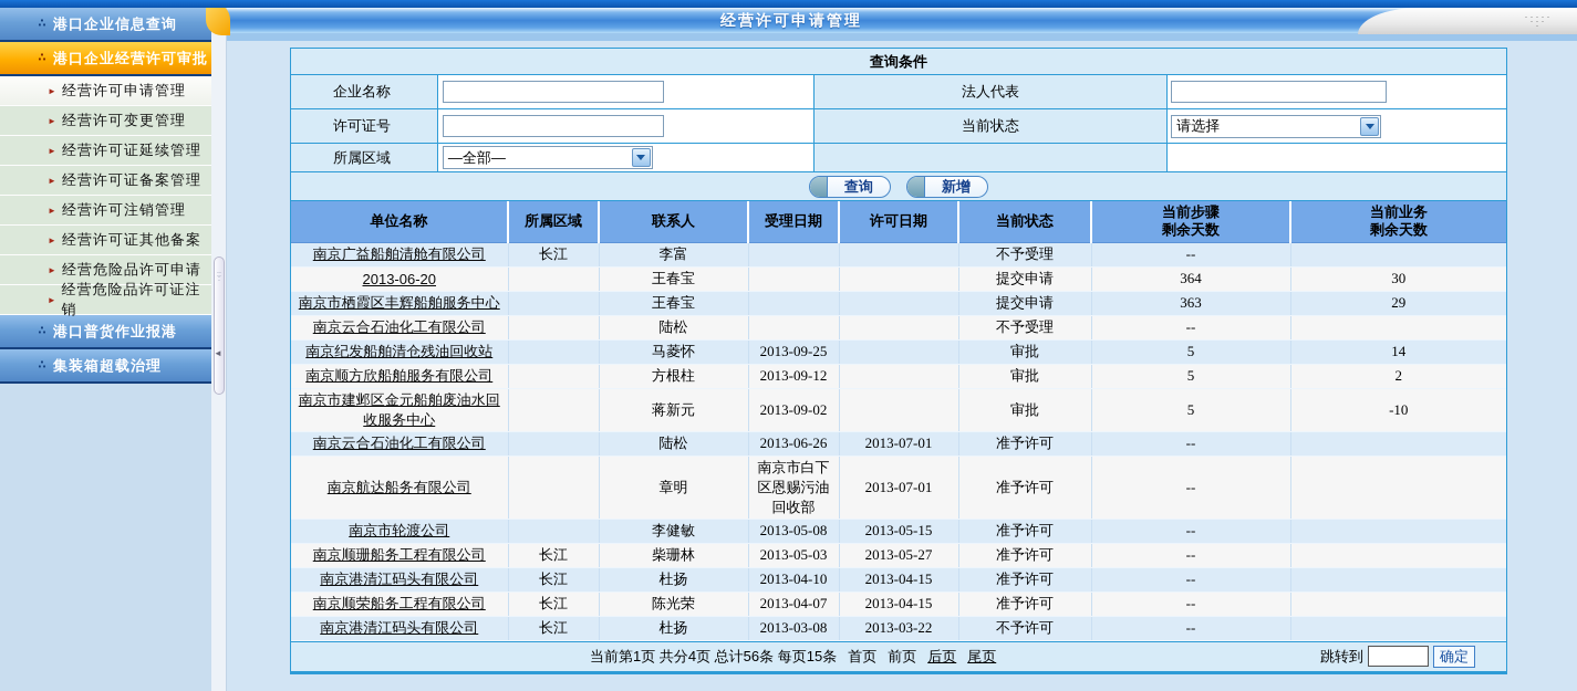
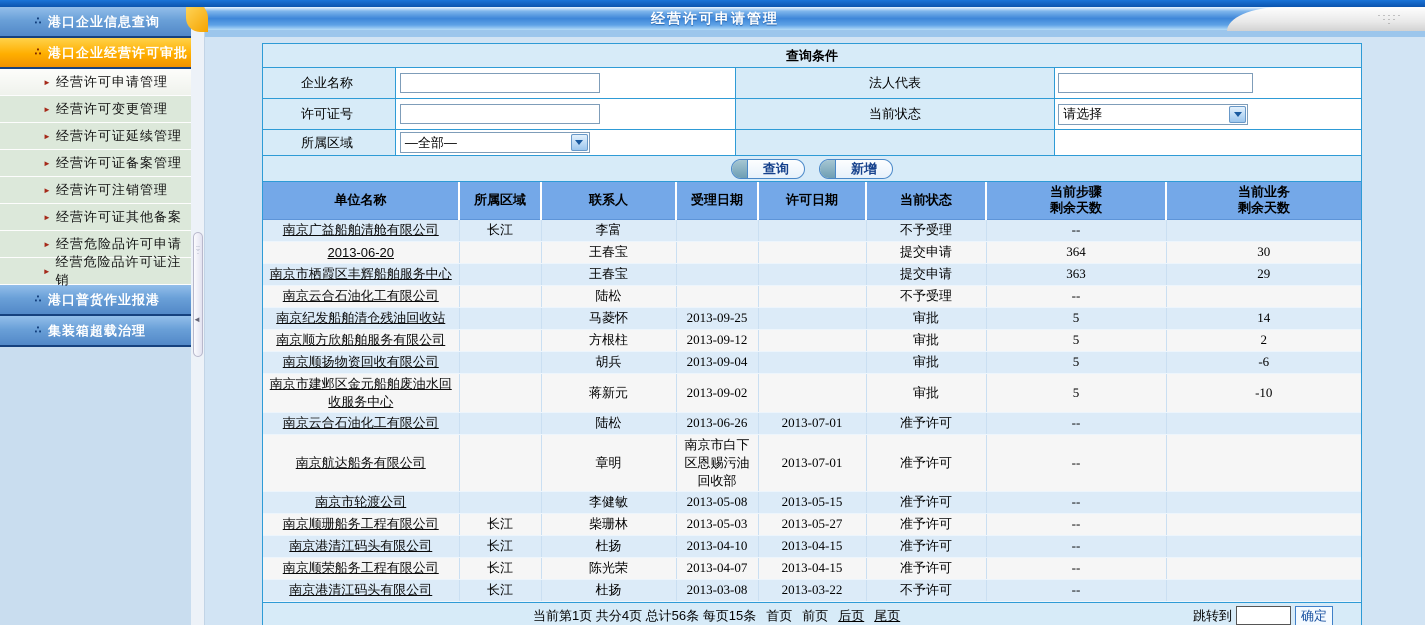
  ∴
  港口企业信息查询
  ∴
  港口企业经营许可审批
  ►
  经营许可申请管理
  ►
  经营许可变更管理
  ►
  经营许可证延续管理
  ►
  经营许可证备案管理
  ►
  经营许可注销管理
  ►
  经营许可证其他备案
  ►
  经营危险品许可申请
  ►
  经营危险品许可证注销
  ∴
  港口普货作业报港
  ∴
  集装箱超载治理
  ◄
  经营许可申请管理
  ·····
  ···
  ·
  查询条件
  企业名称
  法人代表
  许可证号
  当前状态
  请选择
  所属区域
  —全部—
  查询
  新增
  单位名称	所属区域	联系人	受理日期	许可日期	当前状态	当前步骤 剩余天数	当前业务 剩余天数
  南京广益船舶清舱有限公司	长江	李富			不予受理	--
  2013-06-20		王春宝			提交申请	364	30
  南京市栖霞区丰辉船舶服务中心		王春宝			提交申请	363	29
  南京云合石油化工有限公司		陆松			不予受理	--
  南京纪发船舶清仓残油回收站		马菱怀	2013-09-25		审批	5	14
  南京顺方欣船舶服务有限公司		方根柱	2013-09-12		审批	5	2
+ 南京顺扬物资回收有限公司		胡兵	2013-09-04		审批	5	-6
  南京市建邺区金元船舶废油水回收服务中心		蒋新元	2013-09-02		审批	5	-10
  南京云合石油化工有限公司		陆松	2013-06-26	2013-07-01	准予许可	--
  南京航达船务有限公司		章明	南京市白下区恩赐污油回收部	2013-07-01	准予许可	--
  南京市轮渡公司		李健敏	2013-05-08	2013-05-15	准予许可	--
  南京顺珊船务工程有限公司	长江	柴珊林	2013-05-03	2013-05-27	准予许可	--
  南京港清江码头有限公司	长江	杜扬	2013-04-10	2013-04-15	准予许可	--
  南京顺荣船务工程有限公司	长江	陈光荣	2013-04-07	2013-04-15	准予许可	--
  南京港清江码头有限公司	长江	杜扬	2013-03-08	2013-03-22	不予许可	--
  当前第1页 共分4页 总计56条 每页15条
  首页
  前页
  后页
  尾页
  跳转到
  确定
